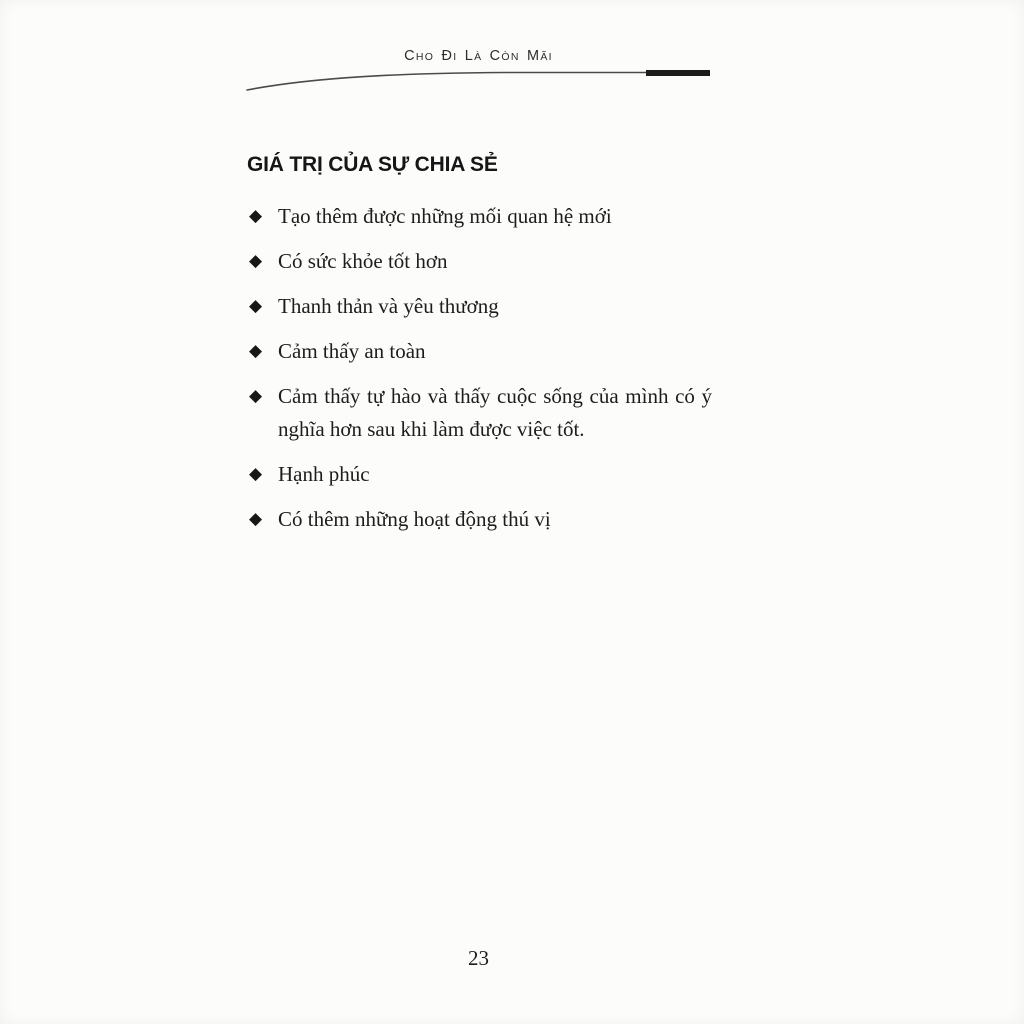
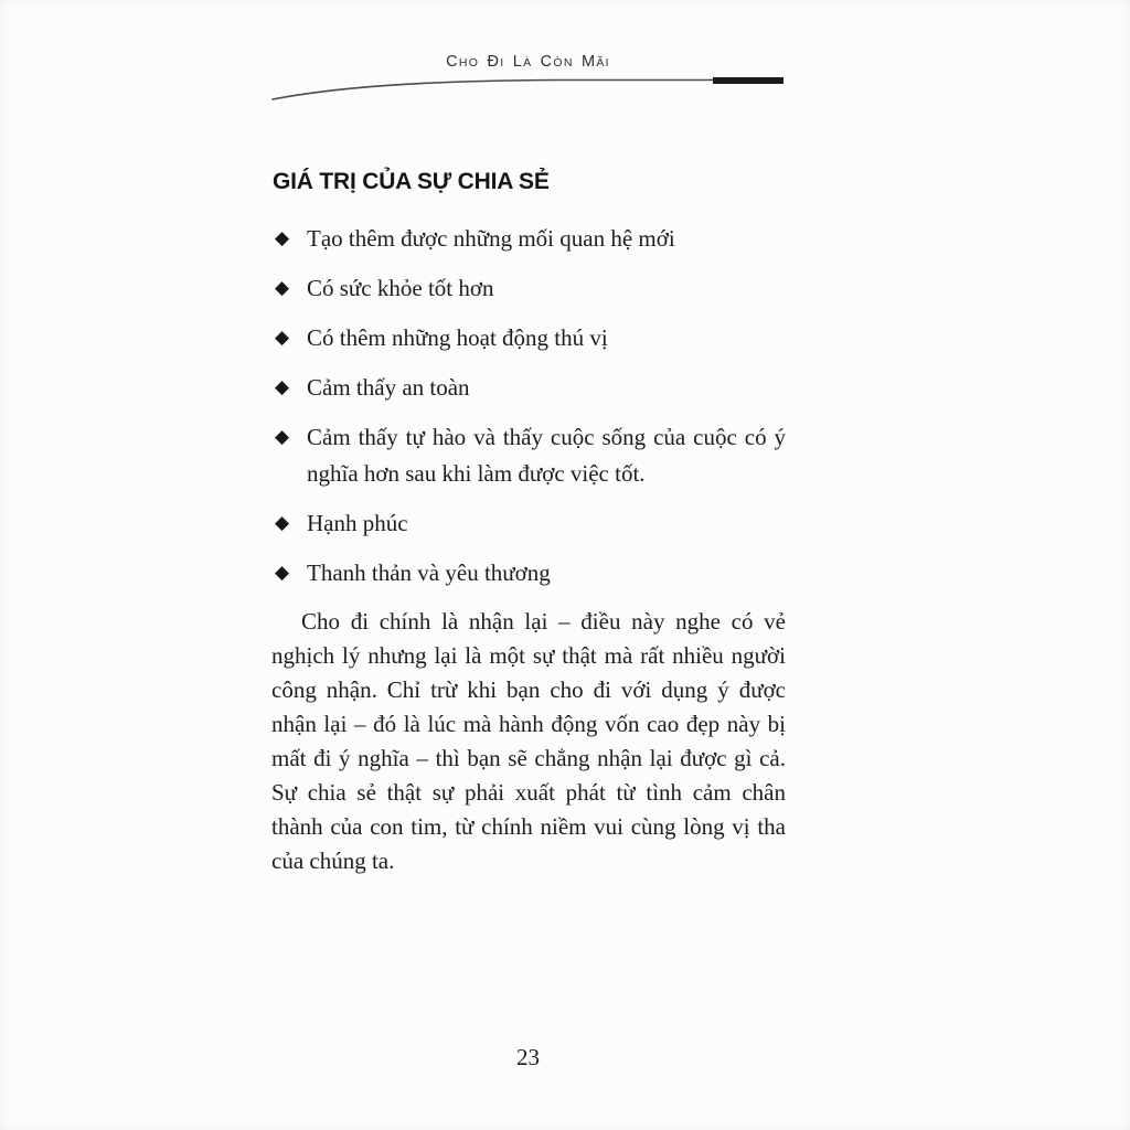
  CHO ĐI LÀ CÒN MÃI
  GIÁ TRỊ CỦA SỰ CHIA SẺ
  ◆
  Tạo thêm được những mối quan hệ mới
  ◆
  Có sức khỏe tốt hơn
  ◆
- Thanh thản và yêu thương
+ Có thêm những hoạt động thú vị
  ◆
  Cảm thấy an toàn
  ◆
- Cảm thấy tự hào và thấy cuộc sống của mình có ý nghĩa hơn sau khi làm được việc tốt.
+ Cảm thấy tự hào và thấy cuộc sống của cuộc có ý nghĩa hơn sau khi làm được việc tốt.
  ◆
  Hạnh phúc
  ◆
- Có thêm những hoạt động thú vị
+ Thanh thản và yêu thương
+ Cho đi chính là nhận lại – điều này nghe có vẻ nghịch lý nhưng lại là một sự thật mà rất nhiều người công nhận. Chỉ trừ khi bạn cho đi với dụng ý được nhận lại – đó là lúc mà hành động vốn cao đẹp này bị mất đi ý nghĩa – thì bạn sẽ chẳng nhận lại được gì cả. Sự chia sẻ thật sự phải xuất phát từ tình cảm chân thành của con tim, từ chính niềm vui cùng lòng vị tha của chúng ta.
  23
